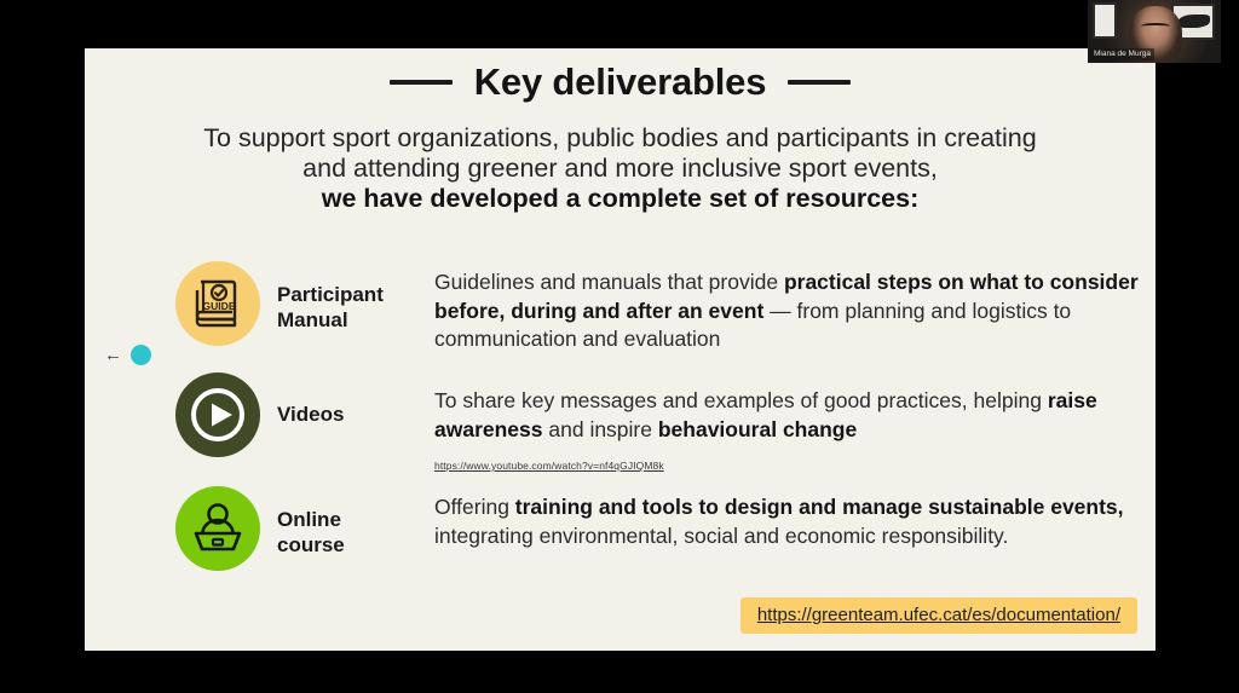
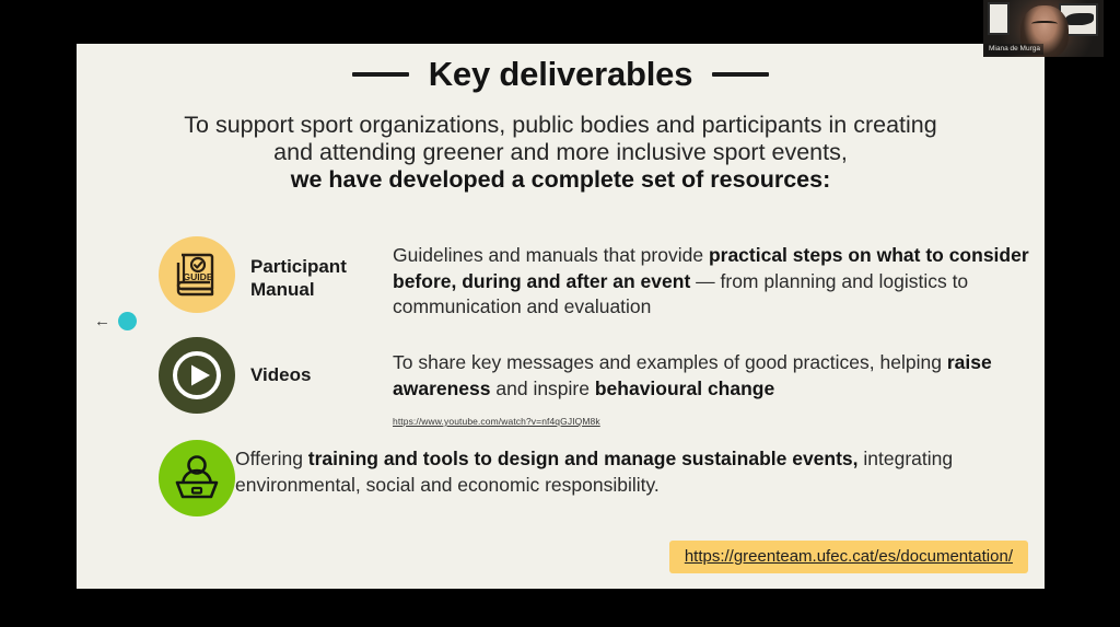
  Key deliverables
  To support sport organizations, public bodies and participants in creating
  and attending greener and more inclusive sport events,
  we have developed a complete set of resources:
  GUIDE
  Participant
  Manual
  Guidelines and manuals that provide practical steps on what to consider before, during and after an event — from planning and logistics to communication and evaluation
  Videos
  To share key messages and examples of good practices, helping raise awareness and inspire behavioural change
  https://www.youtube.com/watch?v=nf4qGJIQM8k
- Online
- course
  Offering training and tools to design and manage sustainable events, integrating environmental, social and economic responsibility.
  https://greenteam.ufec.cat/es/documentation/
  ←
